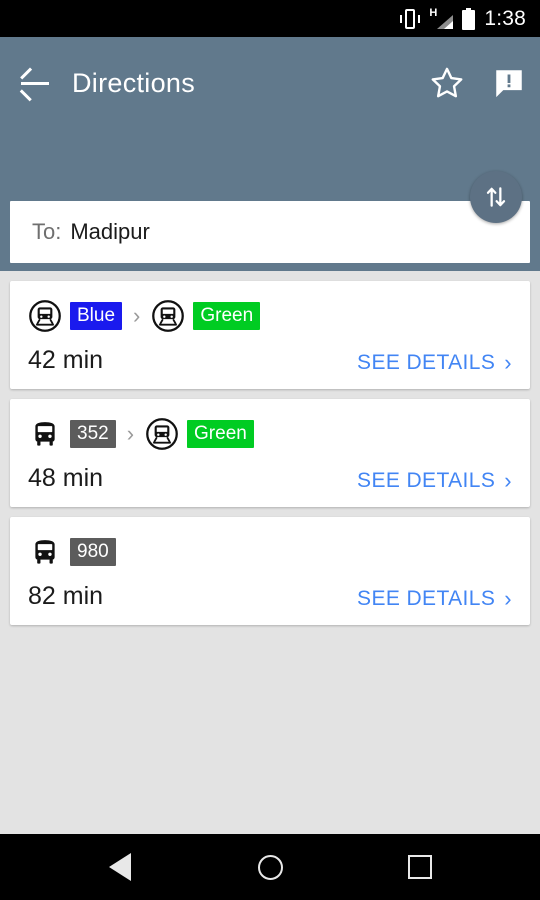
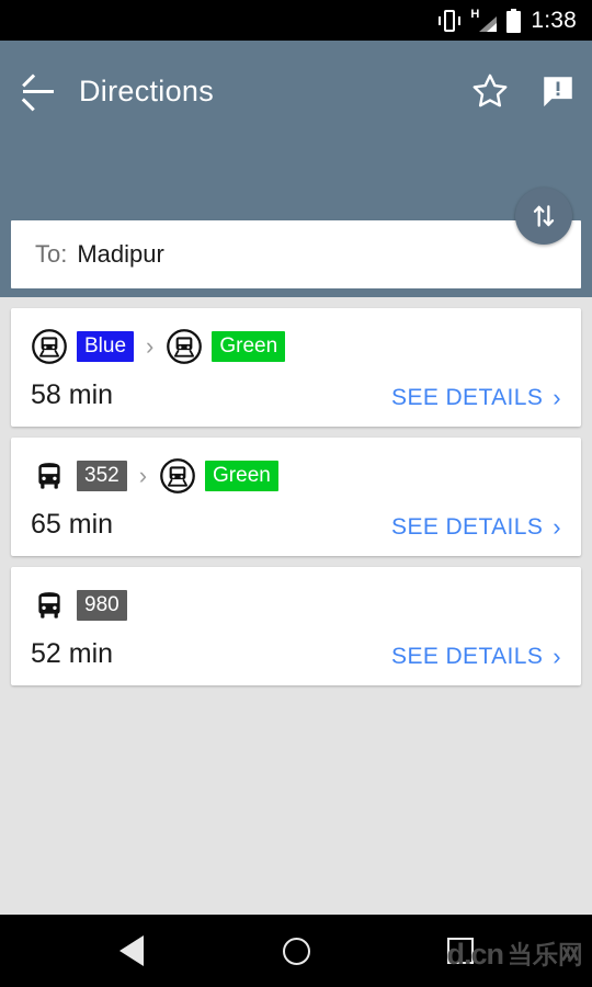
  H
  1:38
  Directions
  To:
  Madipur
  Blue
  ›
  Green
- 42 min
+ 58 min
  SEE DETAILS
  ›
  352
  ›
  Green
- 48 min
+ 65 min
  SEE DETAILS
  ›
  980
- 82 min
+ 52 min
  SEE DETAILS
  ›
+ d.cn
+ 当乐网
